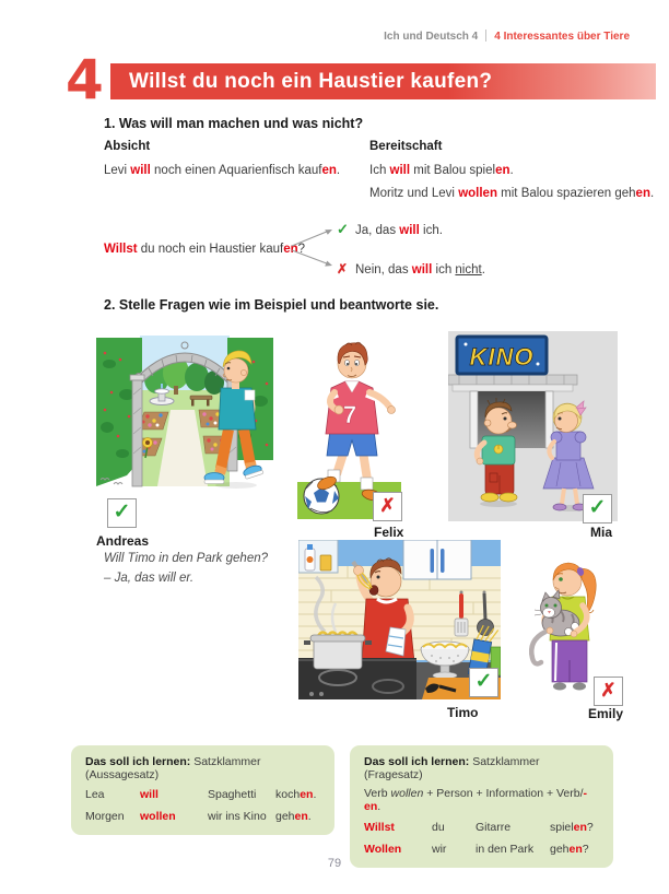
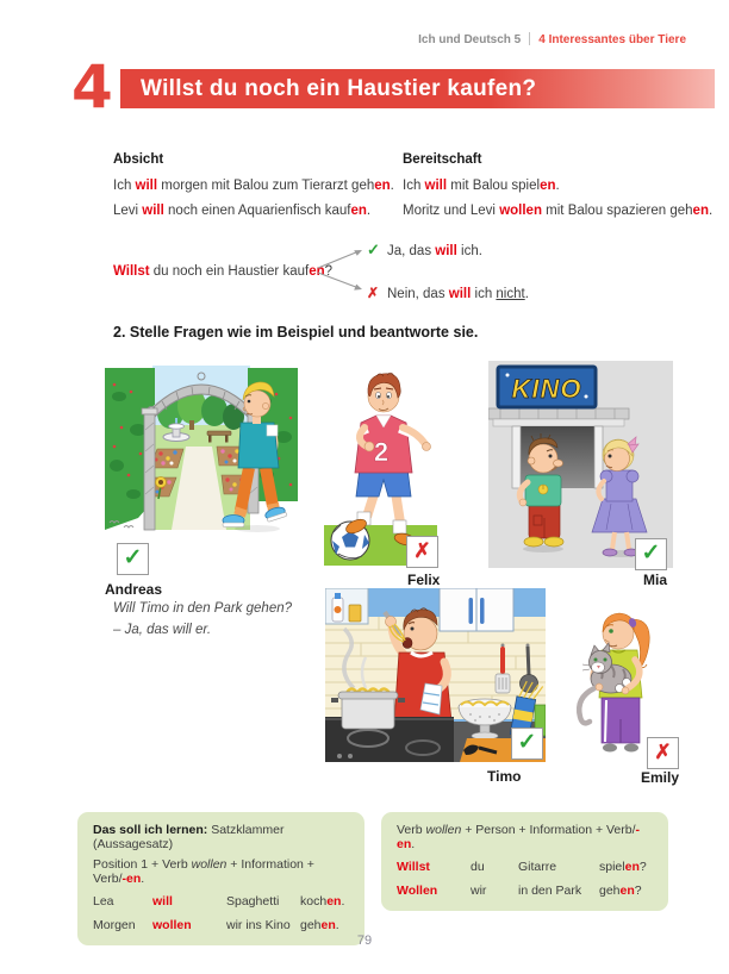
- Ich und Deutsch 4 4 Interessantes über Tiere
+ Ich und Deutsch 5 4 Interessantes über Tiere
  4
  Willst du noch ein Haustier kaufen?
- 1. Was will man machen und was nicht?
  Absicht
+ Ich will morgen mit Balou zum Tierarzt gehen.
  Levi will noch einen Aquarienfisch kaufen.
  Bereitschaft
  Ich will mit Balou spielen.
  Moritz und Levi wollen mit Balou spazieren gehen.
  Willst du noch ein Haustier kaufen?
  ✓ Ja, das will ich.
  ✗ Nein, das will ich nicht.
  2. Stelle Fragen wie im Beispiel und beantworte sie.
- 7
+ 2
  KINO
  ✓
  ✗
  ✓
  ✓
  ✗
  Andreas
  Felix
  Mia
  Timo
  Emily
  Will Timo in den Park gehen?
  – Ja, das will er.
  Das soll ich lernen: Satzklammer (Aussagesatz)
+ Position 1 + Verb wollen + Information + Verb/-en.
  Lea
  will
  Spaghetti
  kochen.
  Morgen
  wollen
  wir ins Kino
  gehen.
- Das soll ich lernen: Satzklammer (Fragesatz)
  Verb wollen + Person + Information + Verb/-en.
  Willst
  du
  Gitarre
  spielen?
  Wollen
  wir
  in den Park
  gehen?
  79
